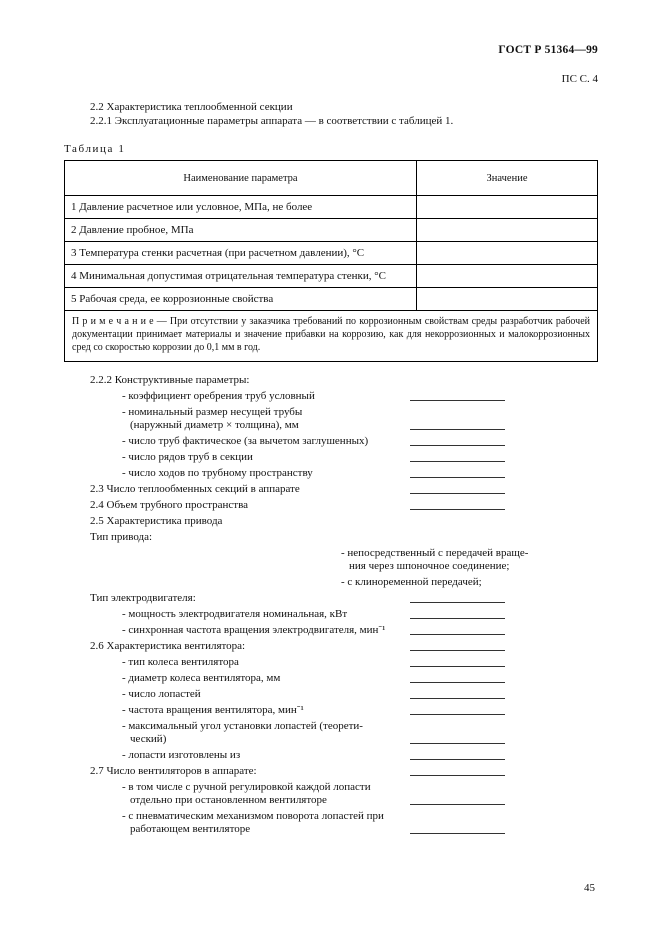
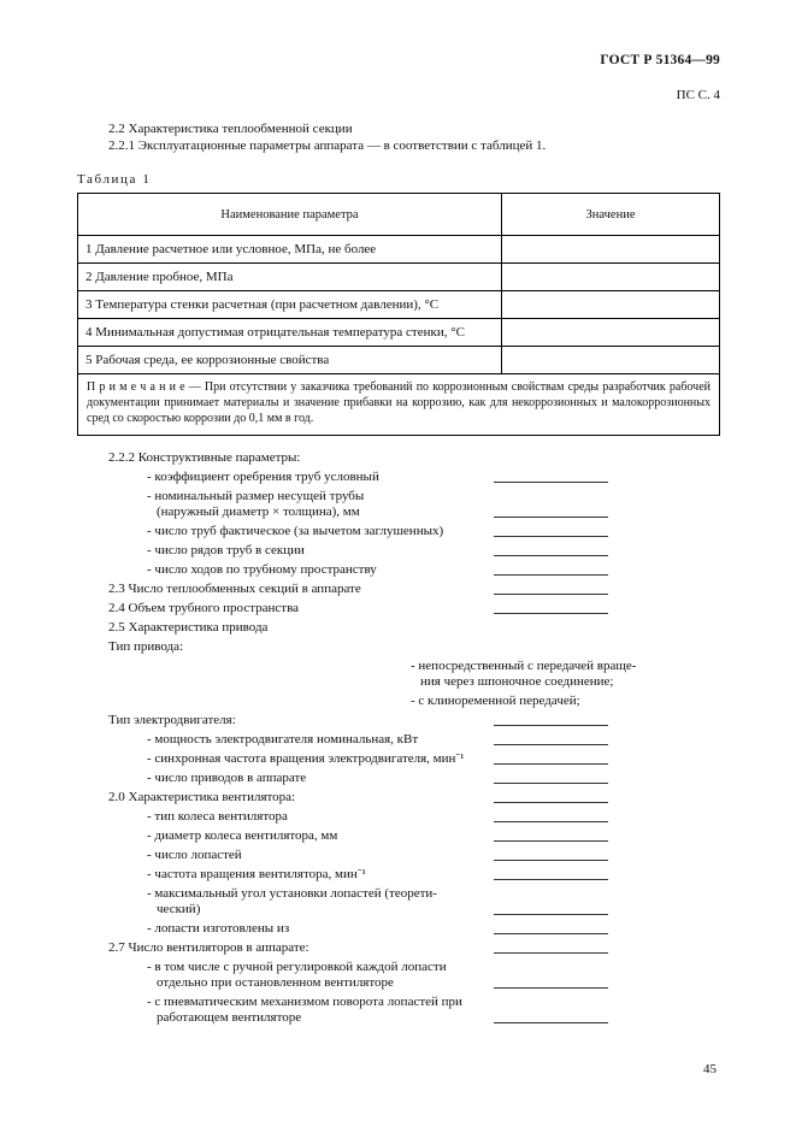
  ГОСТ Р 51364—99
  ПС С. 4
  2.2 Характеристика теплообменной секции
  2.2.1 Эксплуатационные параметры аппарата — в соответствии с таблицей 1.
  Таблица 1
  Наименование параметра	Значение
  1 Давление расчетное или условное, МПа, не более
  2 Давление пробное, МПа
  3 Температура стенки расчетная (при расчетном давлении), °С
  4 Минимальная допустимая отрицательная температура стенки, °С
  5 Рабочая среда, ее коррозионные свойства
  П р и м е ч а н и е — При отсутствии у заказчика требований по коррозионным свойствам среды разработчик рабочей документации принимает материалы и значение прибавки на коррозию, как для некоррозионных и малокоррозионных сред со скоростью коррозии до 0,1 мм в год.
  2.2.2 Конструктивные параметры:
  - коэффициент оребрения труб условный
  - номинальный размер несущей трубы
  (наружный диаметр × толщина), мм
  - число труб фактическое (за вычетом заглушенных)
  - число рядов труб в секции
  - число ходов по трубному пространству
  2.3 Число теплообменных секций в аппарате
  2.4 Объем трубного пространства
  2.5 Характеристика привода
  Тип привода:
  - непосредственный с передачей враще-
  ния через шпоночное соединение;
  - с клиноременной передачей;
  Тип электродвигателя:
  - мощность электродвигателя номинальная, кВт
  - синхронная частота вращения электродвигателя, мин⁻¹
+ - число приводов в аппарате
- 2.6 Характеристика вентилятора:
+ 2.0 Характеристика вентилятора:
  - тип колеса вентилятора
  - диаметр колеса вентилятора, мм
  - число лопастей
  - частота вращения вентилятора, мин⁻¹
  - максимальный угол установки лопастей (теорети-
  ческий)
  - лопасти изготовлены из
  2.7 Число вентиляторов в аппарате:
  - в том числе с ручной регулировкой каждой лопасти
  отдельно при остановленном вентиляторе
  - с пневматическим механизмом поворота лопастей при
  работающем вентиляторе
  45
